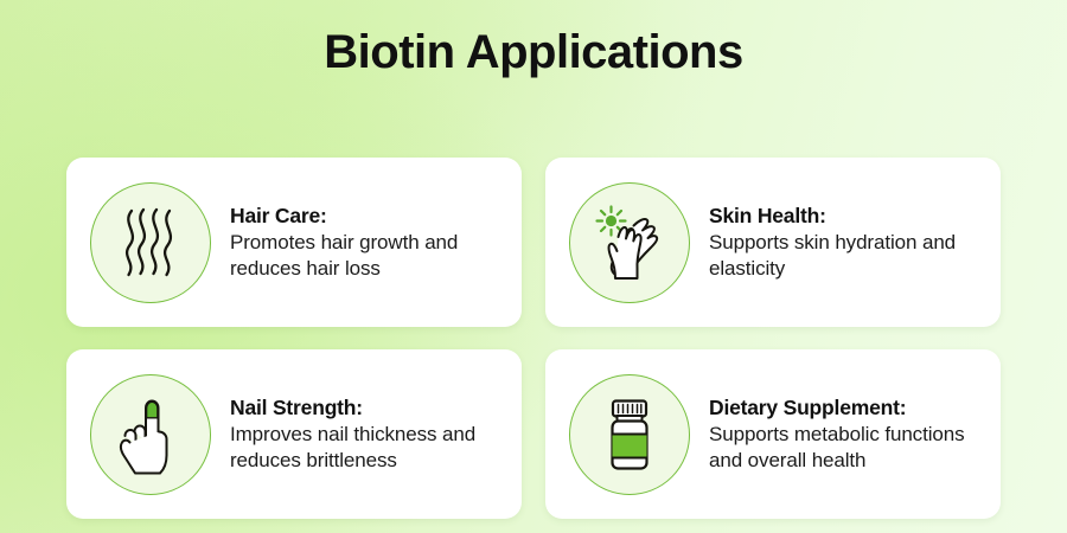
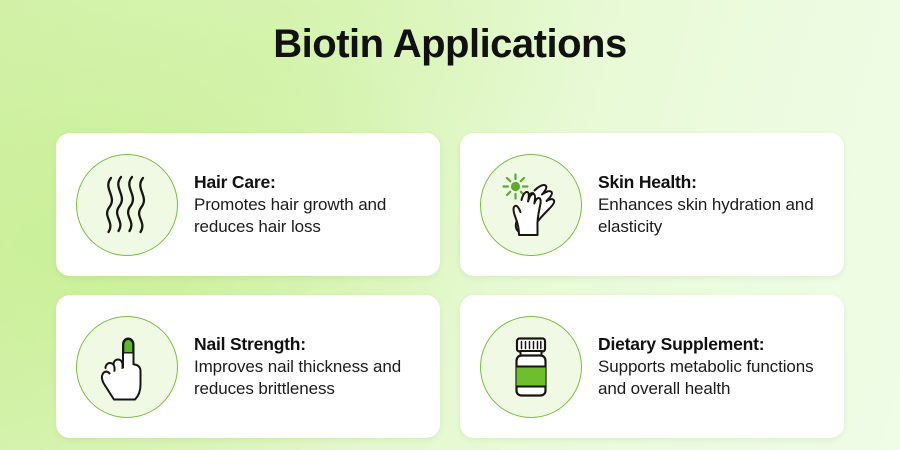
  Biotin Applications
  Hair Care:
  Promotes hair growth and reduces hair loss
  Skin Health:
- Supports skin hydration and elasticity
+ Enhances skin hydration and elasticity
  Nail Strength:
  Improves nail thickness and reduces brittleness
  Dietary Supplement:
  Supports metabolic functions and overall health
